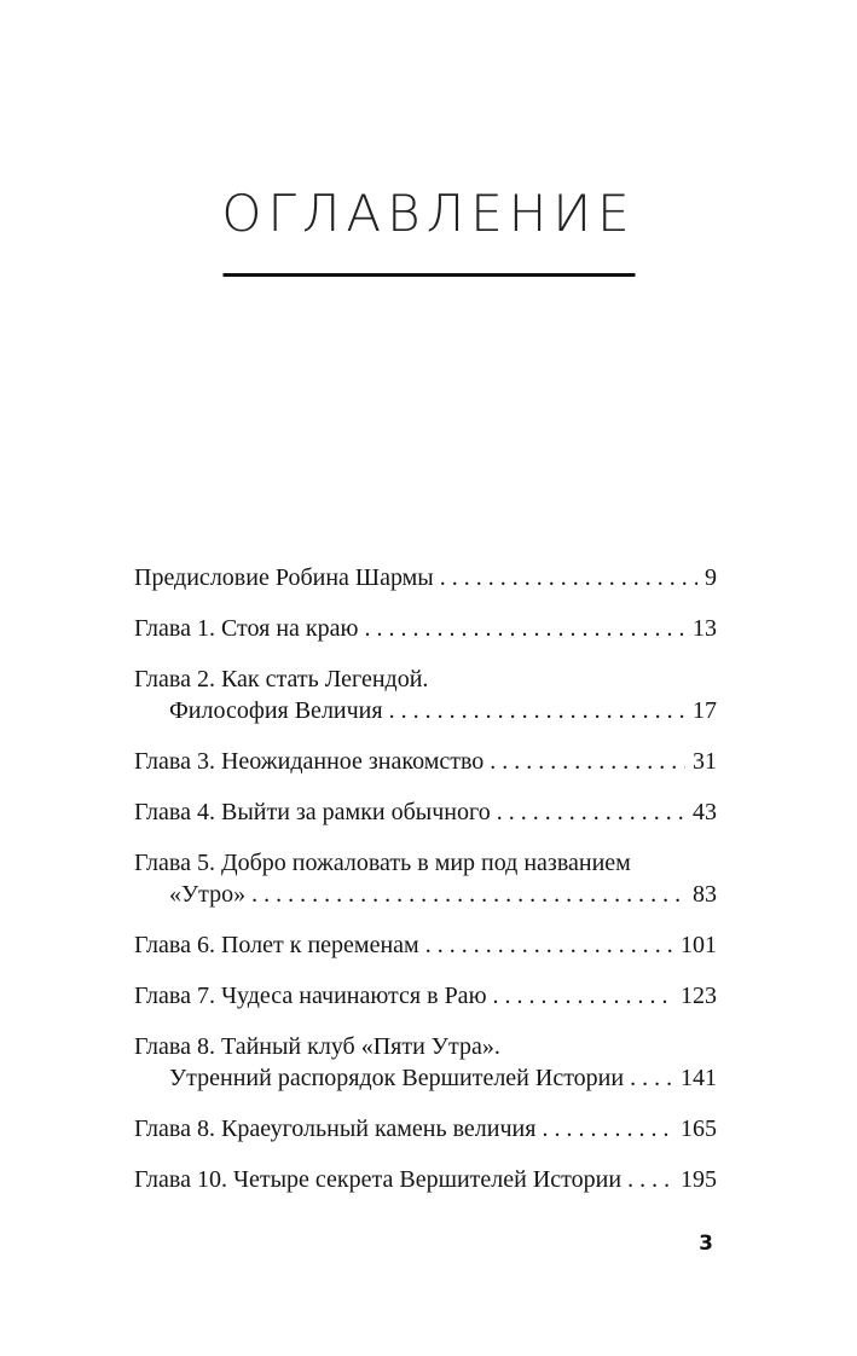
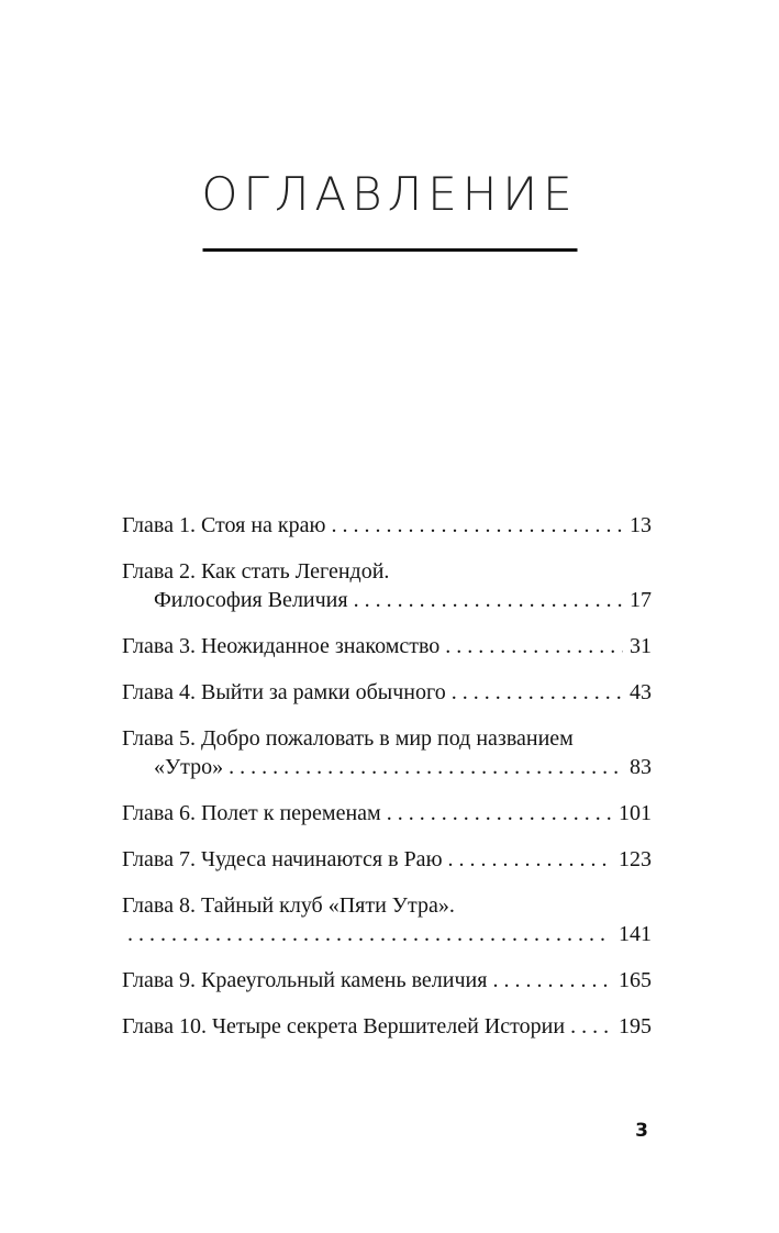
  ОГЛАВЛЕНИЕ
- Предисловие Робина Шармы
- 9
  Глава 1. Стоя на краю
  13
  Глава 2. Как стать Легендой.
  Философия Величия
  17
  Глава 3. Неожиданное знакомство
  31
  Глава 4. Выйти за рамки обычного
  43
  Глава 5. Добро пожаловать в мир под названием
  «Утро»
  83
  Глава 6. Полет к переменам
  101
  Глава 7. Чудеса начинаются в Раю
  123
  Глава 8. Тайный клуб «Пяти Утра».
- Утренний распорядок Вершителей Истории
  141
- Глава 8. Краеугольный камень величия
+ Глава 9. Краеугольный камень величия
  165
  Глава 10. Четыре секрета Вершителей Истории
  195
  3
